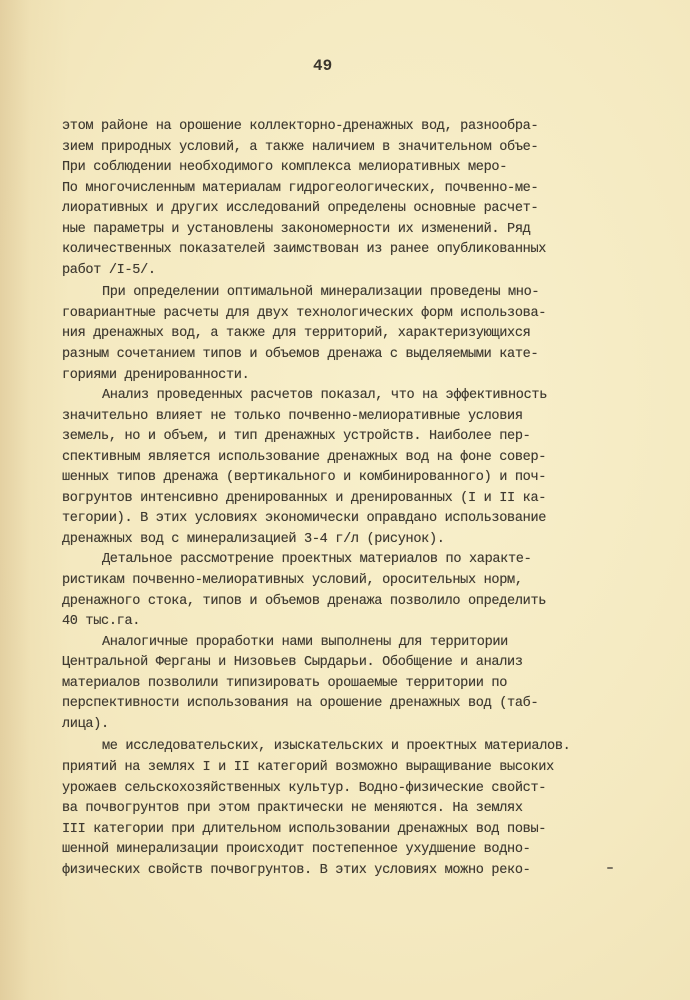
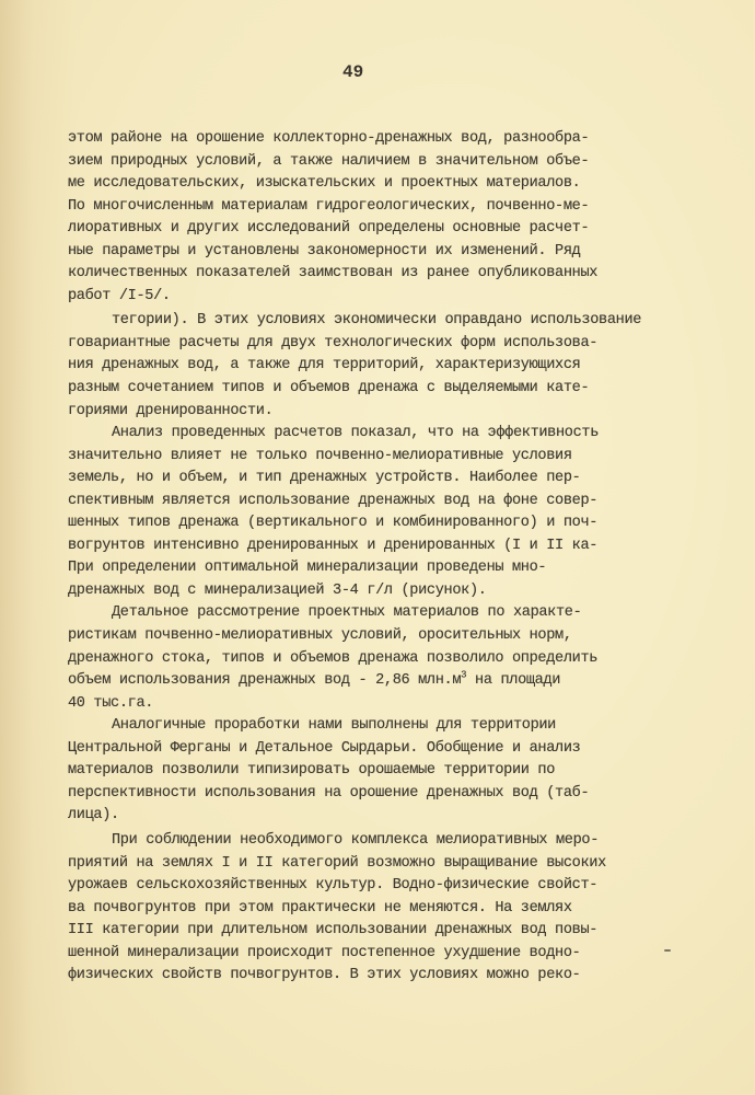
  49
  этом районе на орошение коллекторно-дренажных вод, разнообра-
  зием природных условий, а также наличием в значительном объе-
- При соблюдении необходимого комплекса мелиоративных меро-
+ ме исследовательских, изыскательских и проектных материалов.
  По многочисленным материалам гидрогеологических, почвенно-ме-
  лиоративных и других исследований определены основные расчет-
  ные параметры и установлены закономерности их изменений. Ряд
  количественных показателей заимствован из ранее опубликованных
  работ /I-5/.
- При определении оптимальной минерализации проведены мно-
+ тегории). В этих условиях экономически оправдано использование
  говариантные расчеты для двух технологических форм использова-
  ния дренажных вод, а также для территорий, характеризующихся
  разным сочетанием типов и объемов дренажа с выделяемыми кате-
  гориями дренированности.
  Анализ проведенных расчетов показал, что на эффективность
  значительно влияет не только почвенно-мелиоративные условия
  земель, но и объем, и тип дренажных устройств. Наиболее пер-
  спективным является использование дренажных вод на фоне совер-
  шенных типов дренажа (вертикального и комбинированного) и поч-
  вогрунтов интенсивно дренированных и дренированных (I и II ка-
- тегории). В этих условиях экономически оправдано использование
+ При определении оптимальной минерализации проведены мно-
  дренажных вод с минерализацией 3-4 г/л (рисунок).
  Детальное рассмотрение проектных материалов по характе-
  ристикам почвенно-мелиоративных условий, оросительных норм,
  дренажного стока, типов и объемов дренажа позволило определить
+ объем использования дренажных вод - 2,86 млн.м3 на площади
  40 тыс.га.
  Аналогичные проработки нами выполнены для территории
- Центральной Ферганы и Низовьев Сырдарьи. Обобщение и анализ
+ Центральной Ферганы и Детальное Сырдарьи. Обобщение и анализ
  материалов позволили типизировать орошаемые территории по
  перспективности использования на орошение дренажных вод (таб-
  лица).
- ме исследовательских, изыскательских и проектных материалов.
+ При соблюдении необходимого комплекса мелиоративных меро-
  приятий на землях I и II категорий возможно выращивание высоких
  урожаев сельскохозяйственных культур. Водно-физические свойст-
  ва почвогрунтов при этом практически не меняются. На землях
  III категории при длительном использовании дренажных вод повы-
  шенной минерализации происходит постепенное ухудшение водно-
  физических свойств почвогрунтов. В этих условиях можно реко-
